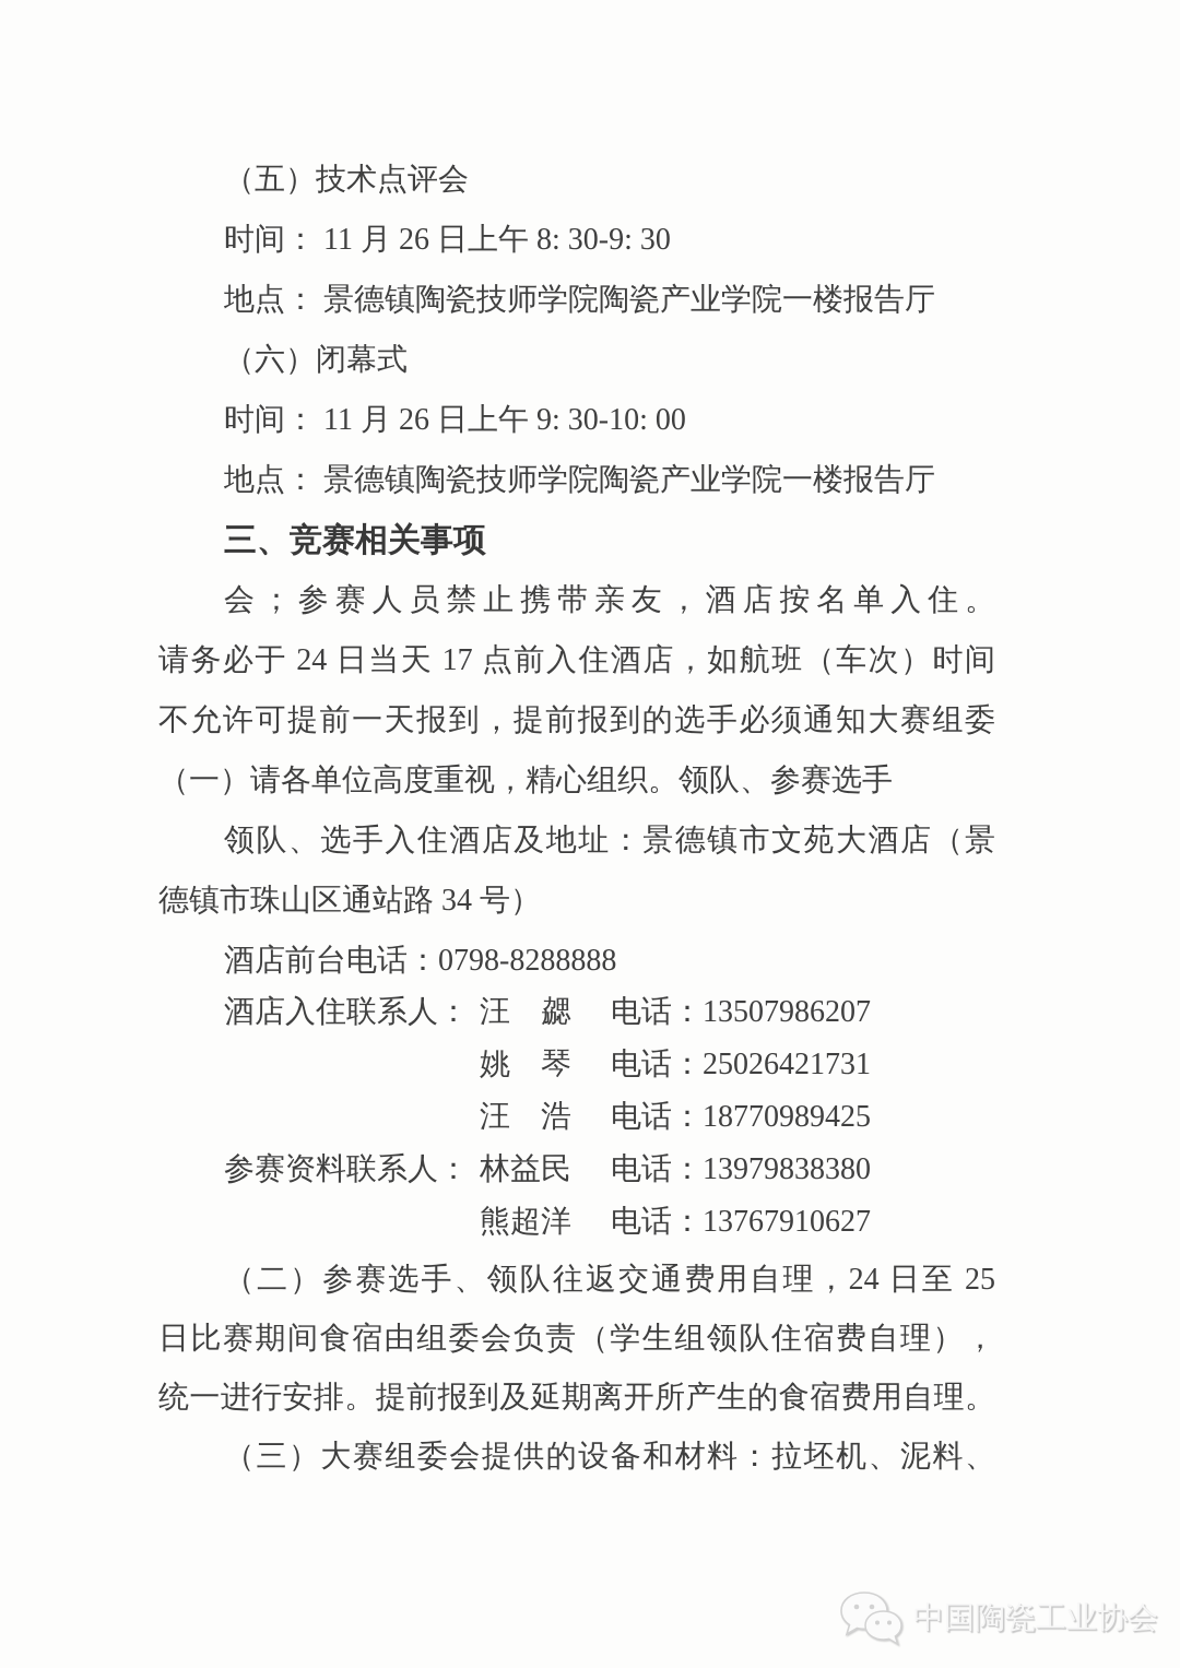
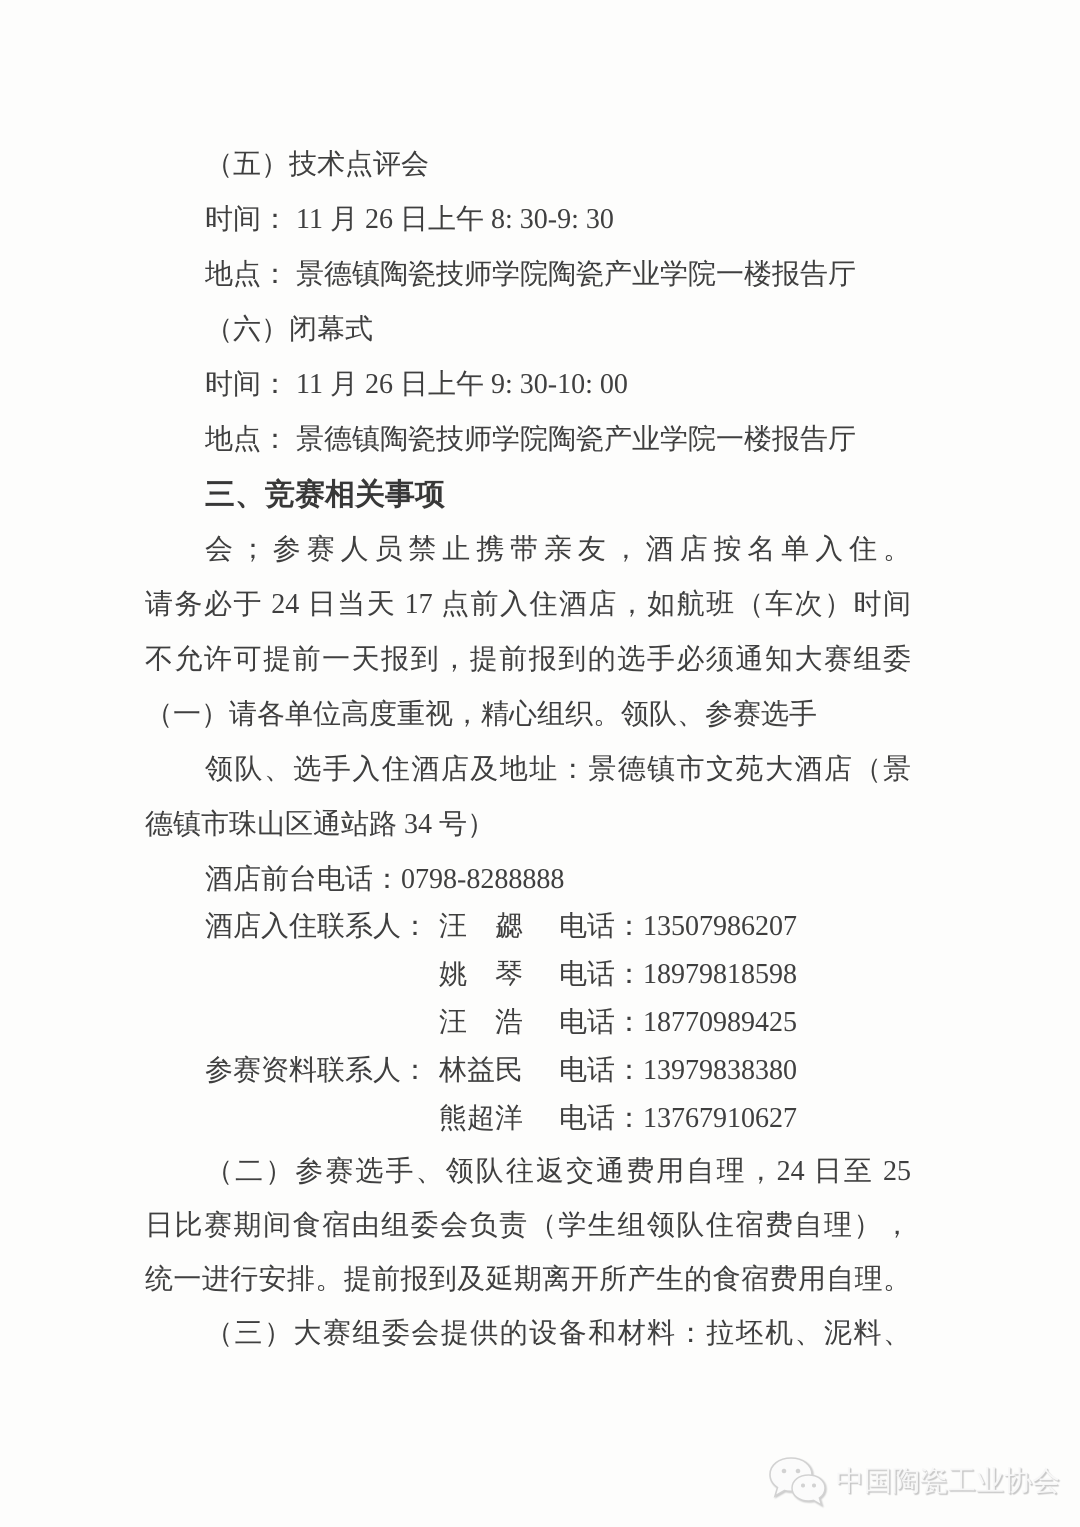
  （五）技术点评会
  时间： 11 月 26 日上午 8: 30-9: 30
  地点： 景德镇陶瓷技师学院陶瓷产业学院一楼报告厅
  （六）闭幕式
  时间： 11 月 26 日上午 9: 30-10: 00
  地点： 景德镇陶瓷技师学院陶瓷产业学院一楼报告厅
  三、竞赛相关事项
  会；参赛人员禁止携带亲友，酒店按名单入住。
  请务必于 24 日当天 17 点前入住酒店，如航班（车次）时间
  不允许可提前一天报到，提前报到的选手必须通知大赛组委
  （一）请各单位高度重视，精心组织。领队、参赛选手
  领队、选手入住酒店及地址：景德镇市文苑大酒店（景
  德镇市珠山区通站路 34 号）
  酒店前台电话：0798-8288888
  酒店入住联系人： 汪 勰 电话：13507986207
- 姚 琴 电话：25026421731
+ 姚 琴 电话：18979818598
  汪 浩 电话：18770989425
  参赛资料联系人： 林益民 电话：13979838380
  熊超洋 电话：13767910627
  （二）参赛选手、领队往返交通费用自理，24 日至 25
  日比赛期间食宿由组委会负责（学生组领队住宿费自理），
  统一进行安排。提前报到及延期离开所产生的食宿费用自理。
  （三）大赛组委会提供的设备和材料：拉坯机、泥料、
  中国陶瓷工业协会
